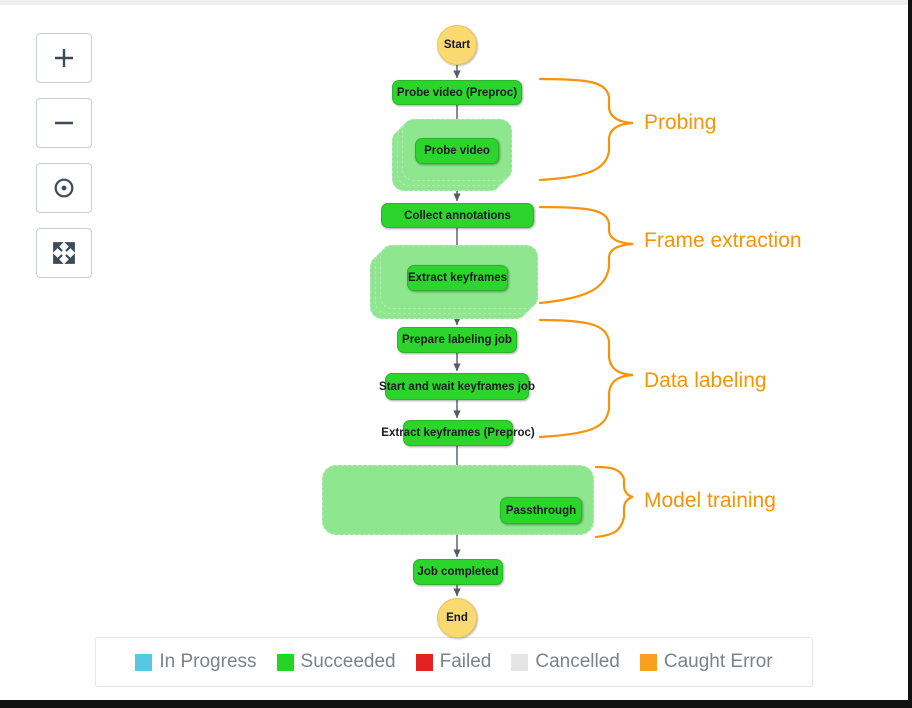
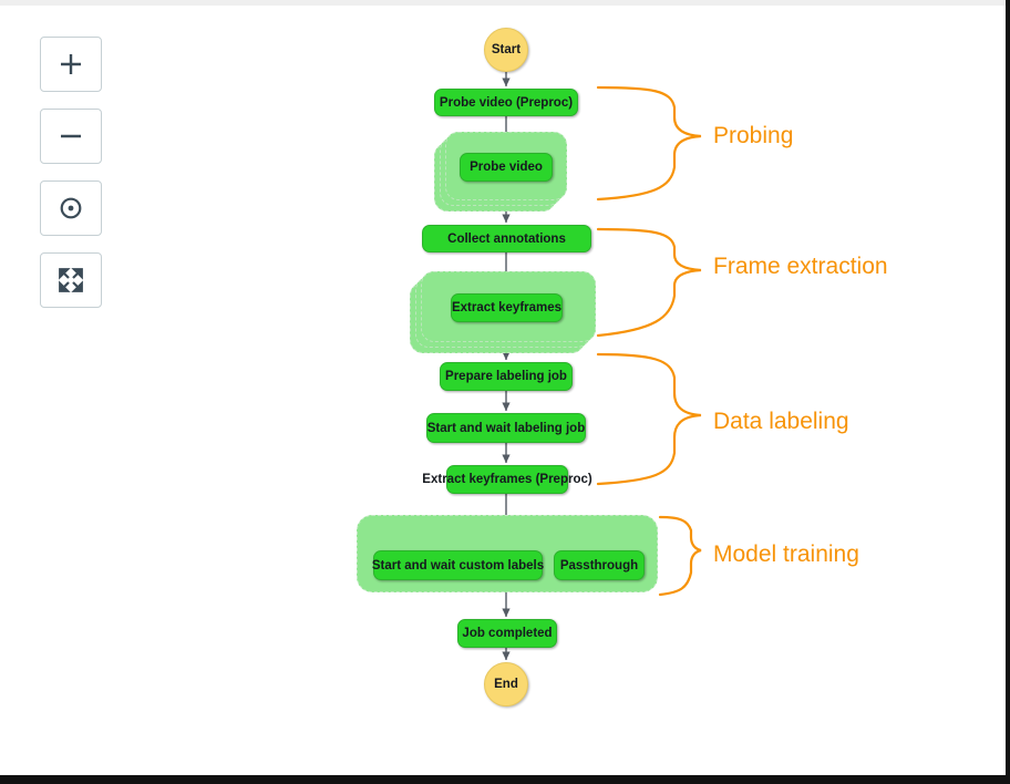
  Start
  Probe video (Preproc)
  Probe video
  Collect annotations
  Extract keyframes
  Prepare labeling job
- Start and wait keyframes job
+ Start and wait labeling job
  Extract keyframes (Preproc)
+ Start and wait custom labels
  Passthrough
  Job completed
  End
  Probing
  Frame extraction
  Data labeling
  Model training
- In Progress
- Succeeded
- Failed
- Cancelled
- Caught Error
